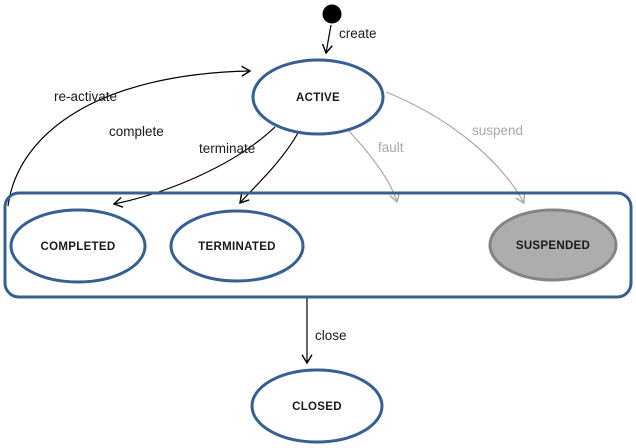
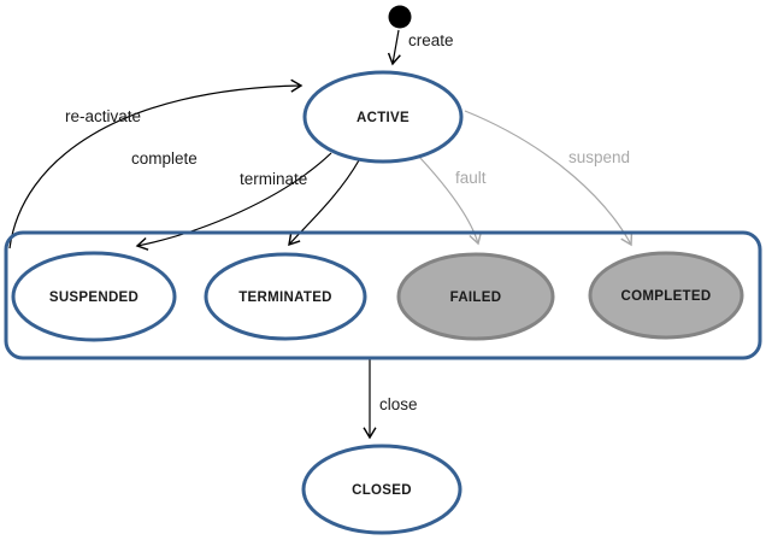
  create
  re-activate
  complete
  terminate
  fault
  suspend
  close
  ACTIVE
- COMPLETED
+ SUSPENDED
  TERMINATED
+ FAILED
- SUSPENDED
+ COMPLETED
  CLOSED
